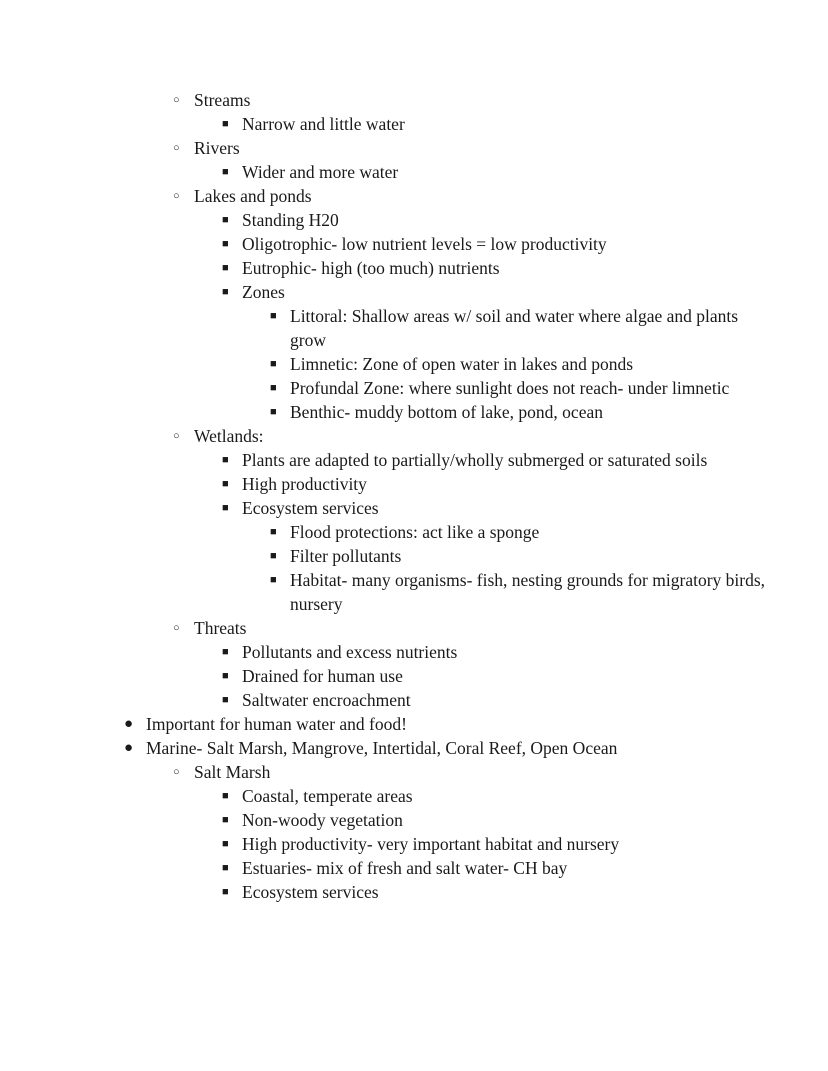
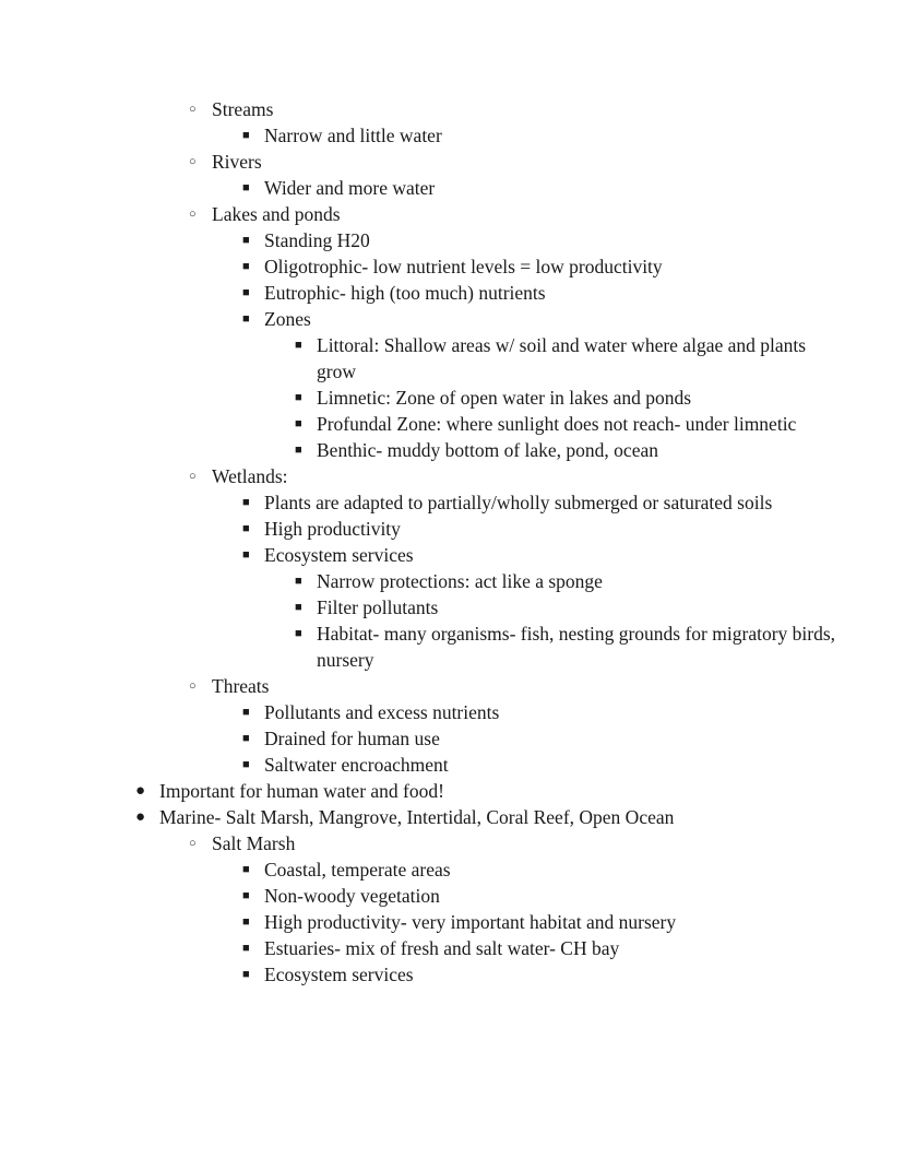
  ○
  Streams
  ■
  Narrow and little water
  ○
  Rivers
  ■
  Wider and more water
  ○
  Lakes and ponds
  ■
  Standing H20
  ■
  Oligotrophic- low nutrient levels = low productivity
  ■
  Eutrophic- high (too much) nutrients
  ■
  Zones
  ■
  Littoral: Shallow areas w/ soil and water where algae and plants grow
  ■
  Limnetic: Zone of open water in lakes and ponds
  ■
  Profundal Zone: where sunlight does not reach- under limnetic
  ■
  Benthic- muddy bottom of lake, pond, ocean
  ○
  Wetlands:
  ■
  Plants are adapted to partially/wholly submerged or saturated soils
  ■
  High productivity
  ■
  Ecosystem services
  ■
- Flood protections: act like a sponge
+ Narrow protections: act like a sponge
  ■
  Filter pollutants
  ■
  Habitat- many organisms- fish, nesting grounds for migratory birds, nursery
  ○
  Threats
  ■
  Pollutants and excess nutrients
  ■
  Drained for human use
  ■
  Saltwater encroachment
  ●
  Important for human water and food!
  ●
  Marine- Salt Marsh, Mangrove, Intertidal, Coral Reef, Open Ocean
  ○
  Salt Marsh
  ■
  Coastal, temperate areas
  ■
  Non-woody vegetation
  ■
  High productivity- very important habitat and nursery
  ■
  Estuaries- mix of fresh and salt water- CH bay
  ■
  Ecosystem services
